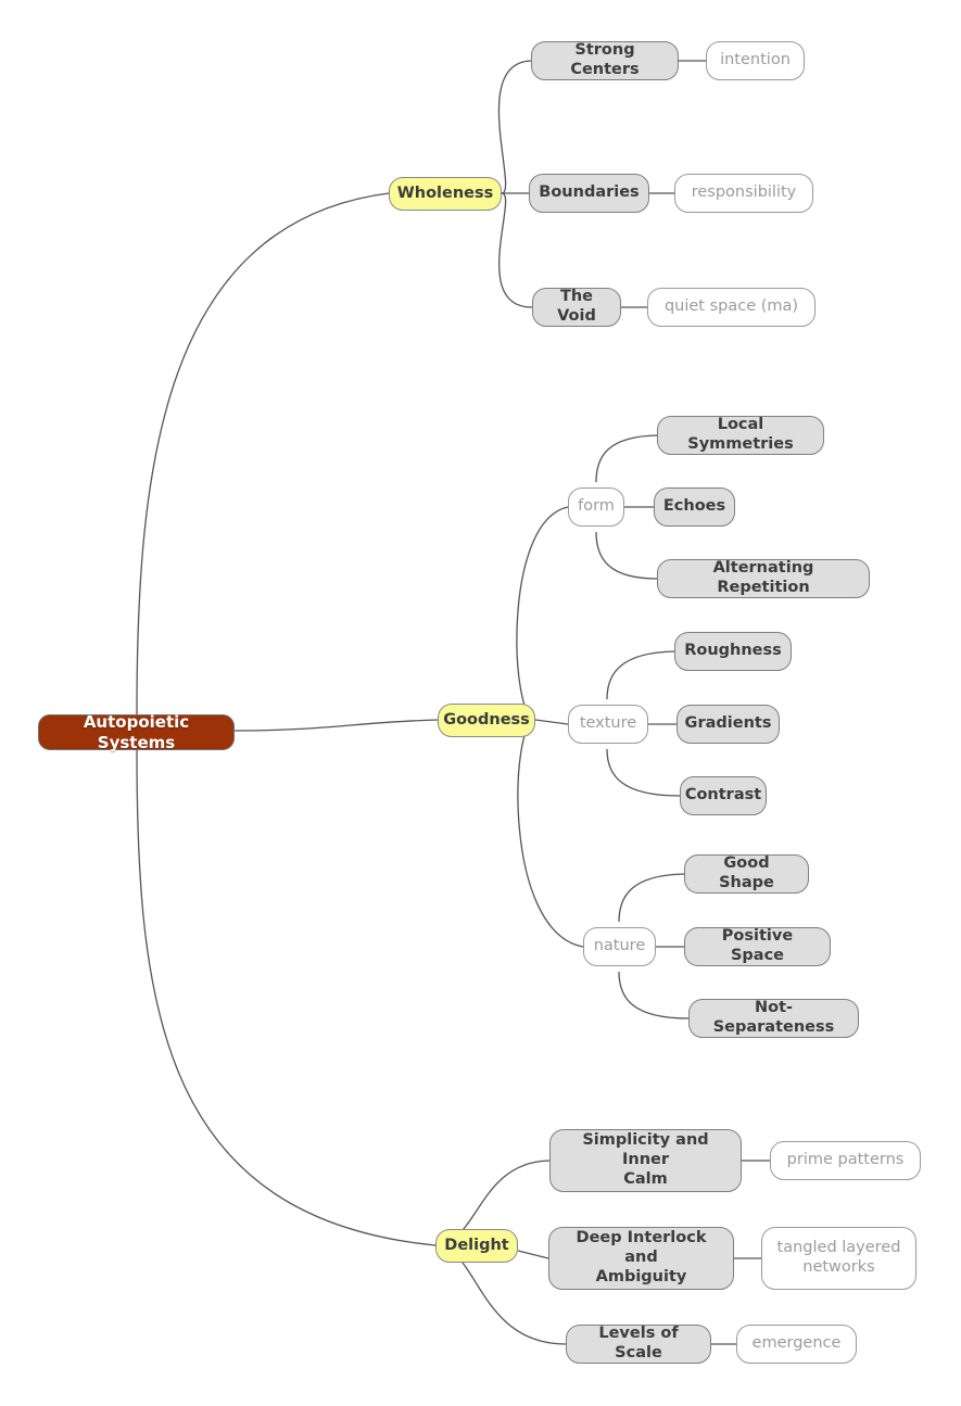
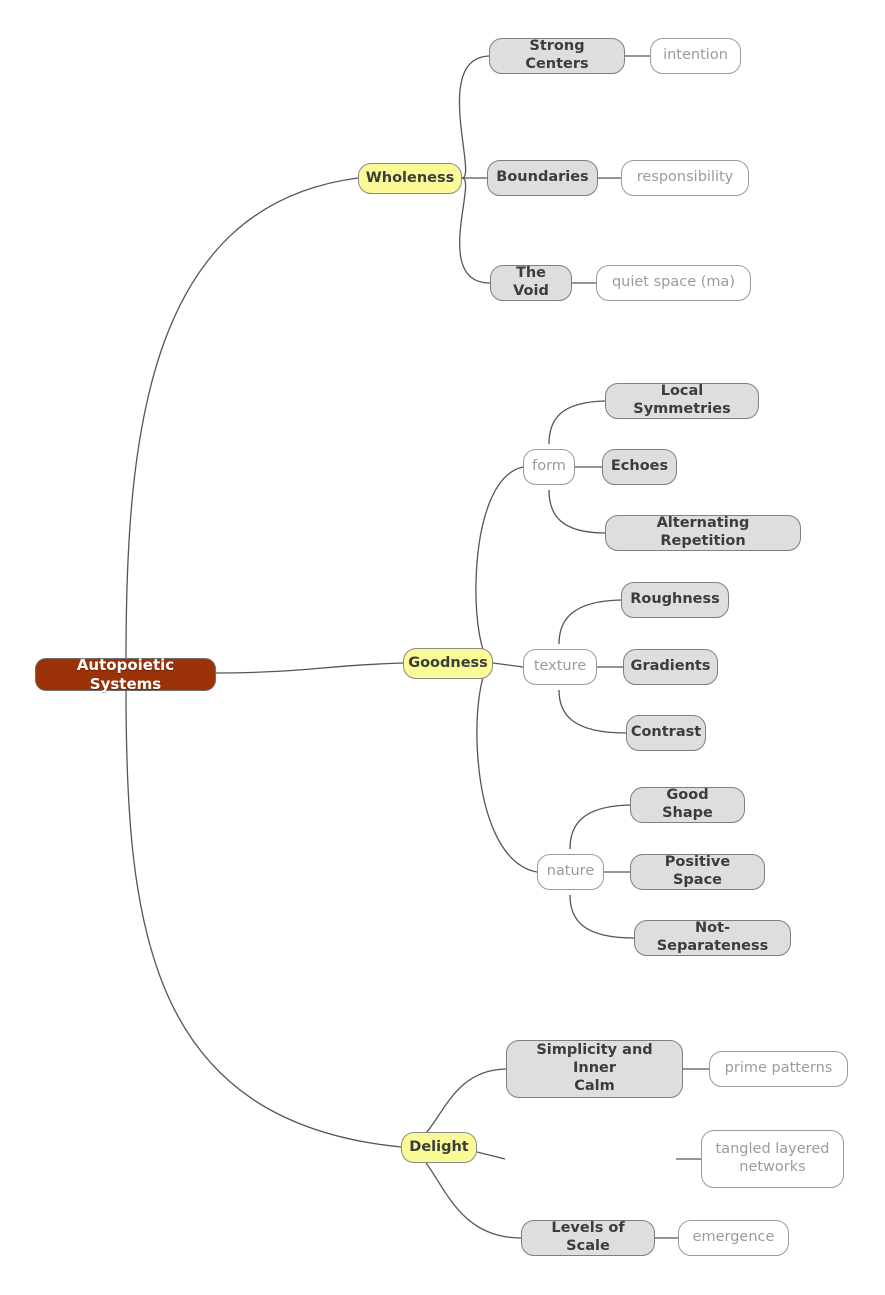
  Autopoietic Systems
  Wholeness
  Strong Centers
  intention
  Boundaries
  responsibility
  The Void
  quiet space (ma)
  Goodness
  form
  Local Symmetries
  Echoes
  Alternating Repetition
  texture
  Roughness
  Gradients
  Contrast
  nature
  Good Shape
  Positive Space
  Not-Separateness
  Delight
  Simplicity and Inner
  Calm
  prime patterns
- Deep Interlock and
- Ambiguity
  tangled layered
  networks
  Levels of Scale
  emergence
